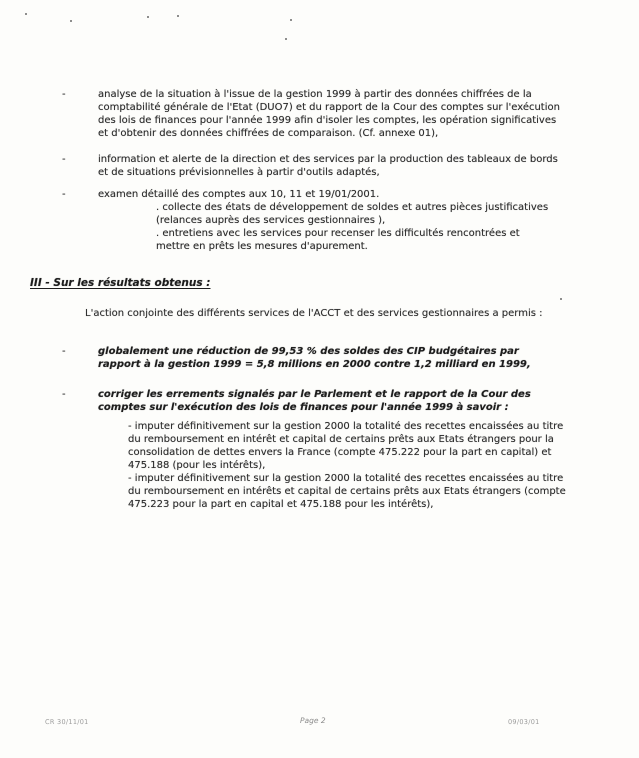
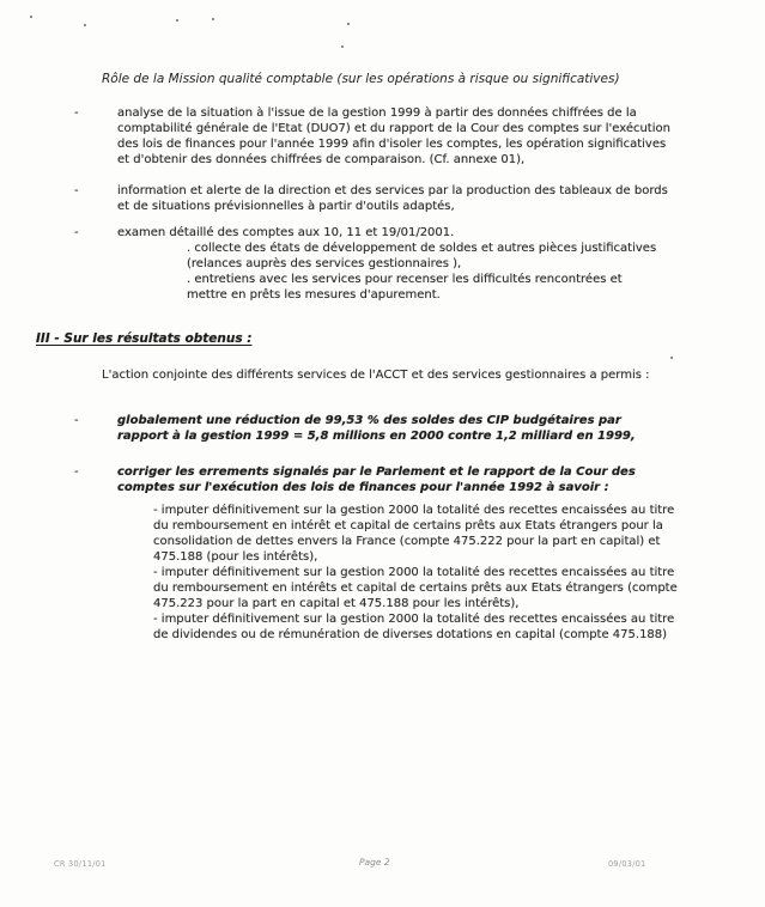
+ Rôle de la Mission qualité comptable (sur les opérations à risque ou significatives)
  -
  analyse de la situation à l'issue de la gestion 1999 à partir des données chiffrées de la comptabilité générale de l'Etat (DUO7) et du rapport de la Cour des comptes sur l'exécution des lois de finances pour l'année 1999 afin d'isoler les comptes, les opération significatives et d'obtenir des données chiffrées de comparaison. (Cf. annexe 01),
  -
  information et alerte de la direction et des services par la production des tableaux de bords et de situations prévisionnelles à partir d'outils adaptés,
  -
  examen détaillé des comptes aux 10, 11 et 19/01/2001.
  . collecte des états de développement de soldes et autres pièces justificatives (relances auprès des services gestionnaires ),
  . entretiens avec les services pour recenser les difficultés rencontrées et mettre en prêts les mesures d'apurement.
  III - Sur les résultats obtenus :
  L'action conjointe des différents services de l'ACCT et des services gestionnaires a permis :
  -
  globalement une réduction de 99,53 % des soldes des CIP budgétaires par rapport à la gestion 1999 = 5,8 millions en 2000 contre 1,2 milliard en 1999,
  -
- corriger les errements signalés par le Parlement et le rapport de la Cour des comptes sur l'exécution des lois de finances pour l'année 1999 à savoir :
+ corriger les errements signalés par le Parlement et le rapport de la Cour des comptes sur l'exécution des lois de finances pour l'année 1992 à savoir :
  - imputer définitivement sur la gestion 2000 la totalité des recettes encaissées au titre du remboursement en intérêt et capital de certains prêts aux Etats étrangers pour la consolidation de dettes envers la France (compte 475.222 pour la part en capital) et 475.188 (pour les intérêts),
  - imputer définitivement sur la gestion 2000 la totalité des recettes encaissées au titre du remboursement en intérêts et capital de certains prêts aux Etats étrangers (compte 475.223 pour la part en capital et 475.188 pour les intérêts),
+ - imputer définitivement sur la gestion 2000 la totalité des recettes encaissées au titre de dividendes ou de rémunération de diverses dotations en capital (compte 475.188)
  CR 30/11/01
  Page 2
  09/03/01
